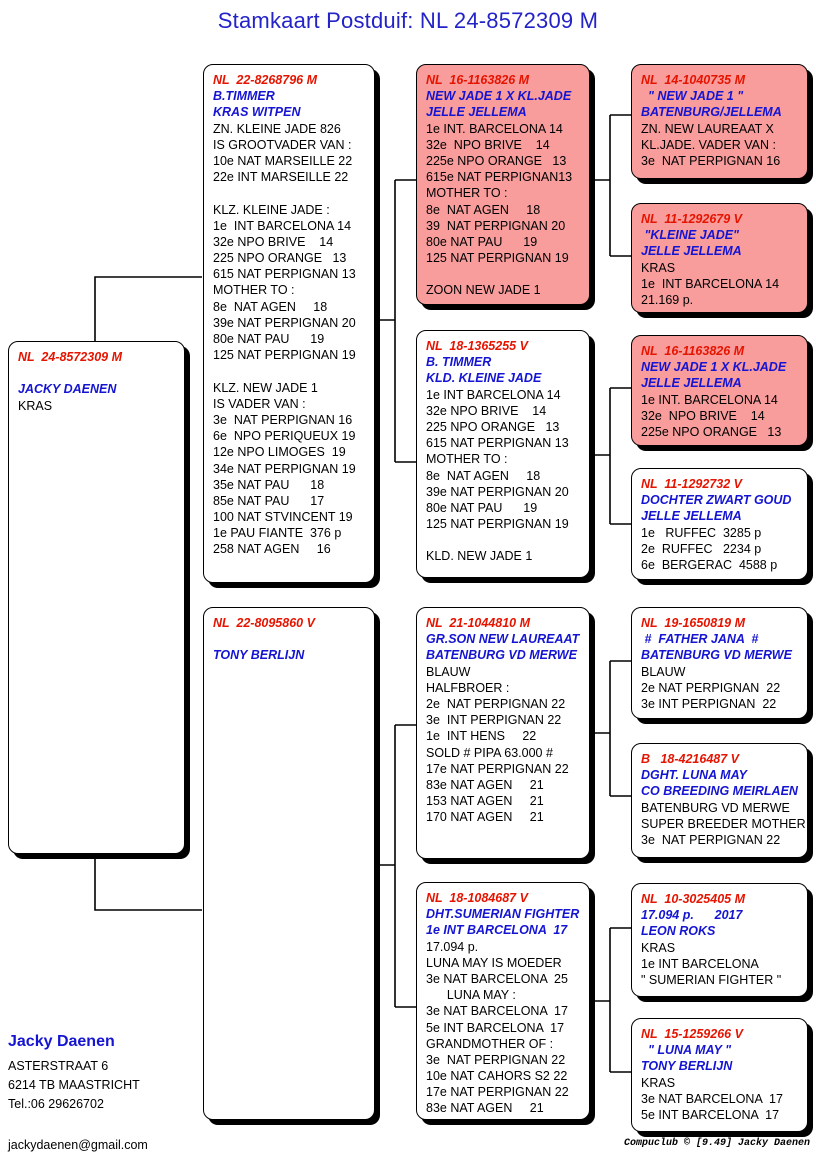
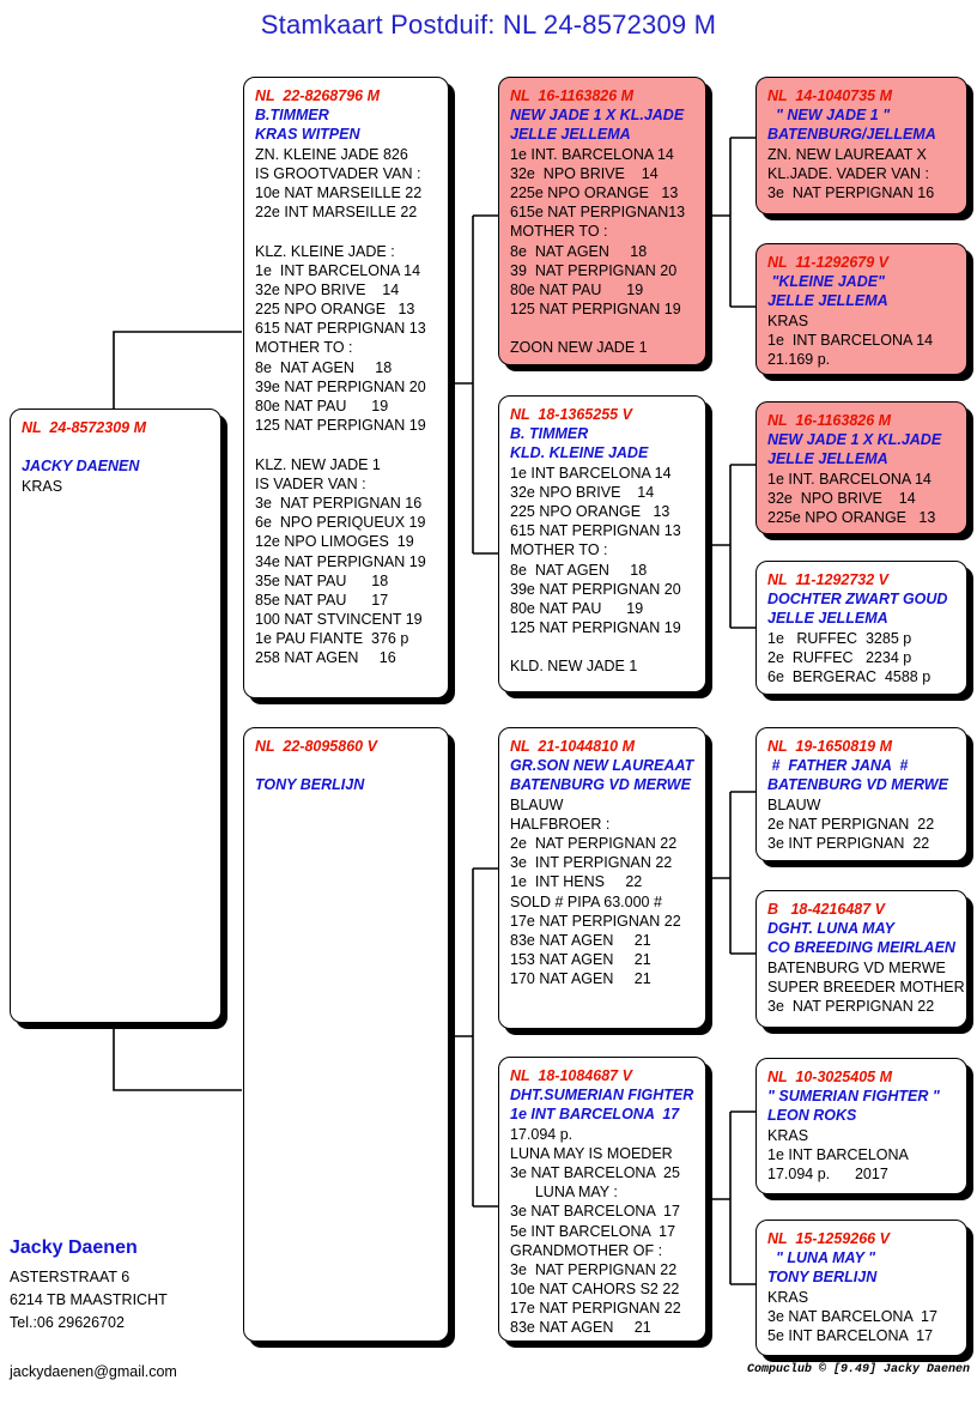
  Stamkaart Postduif: NL 24-8572309 M
  NL 24-8572309 M
  JACKY DAENEN
  KRAS
  NL 22-8268796 M
  B.TIMMER
  KRAS WITPEN
  ZN. KLEINE JADE 826
  IS GROOTVADER VAN :
  10e NAT MARSEILLE 22
  22e INT MARSEILLE 22
  KLZ. KLEINE JADE :
  1e INT BARCELONA 14
  32e NPO BRIVE 14
  225 NPO ORANGE 13
  615 NAT PERPIGNAN 13
  MOTHER TO :
  8e NAT AGEN 18
  39e NAT PERPIGNAN 20
  80e NAT PAU 19
  125 NAT PERPIGNAN 19
  KLZ. NEW JADE 1
  IS VADER VAN :
  3e NAT PERPIGNAN 16
  6e NPO PERIQUEUX 19
  12e NPO LIMOGES 19
  34e NAT PERPIGNAN 19
  35e NAT PAU 18
  85e NAT PAU 17
  100 NAT STVINCENT 19
  1e PAU FIANTE 376 p
  258 NAT AGEN 16
  NL 22-8095860 V
  TONY BERLIJN
  NL 16-1163826 M
  NEW JADE 1 X KL.JADE
  JELLE JELLEMA
  1e INT. BARCELONA 14
  32e NPO BRIVE 14
  225e NPO ORANGE 13
  615e NAT PERPIGNAN13
  MOTHER TO :
  8e NAT AGEN 18
  39 NAT PERPIGNAN 20
  80e NAT PAU 19
  125 NAT PERPIGNAN 19
  ZOON NEW JADE 1
  NL 18-1365255 V
  B. TIMMER
  KLD. KLEINE JADE
  1e INT BARCELONA 14
  32e NPO BRIVE 14
  225 NPO ORANGE 13
  615 NAT PERPIGNAN 13
  MOTHER TO :
  8e NAT AGEN 18
  39e NAT PERPIGNAN 20
  80e NAT PAU 19
  125 NAT PERPIGNAN 19
  KLD. NEW JADE 1
  NL 21-1044810 M
  GR.SON NEW LAUREAAT
  BATENBURG VD MERWE
  BLAUW
  HALFBROER :
  2e NAT PERPIGNAN 22
  3e INT PERPIGNAN 22
  1e INT HENS 22
  SOLD # PIPA 63.000 #
  17e NAT PERPIGNAN 22
  83e NAT AGEN 21
  153 NAT AGEN 21
  170 NAT AGEN 21
  NL 18-1084687 V
  DHT.SUMERIAN FIGHTER
  1e INT BARCELONA 17
  17.094 p.
  LUNA MAY IS MOEDER
  3e NAT BARCELONA 25
  LUNA MAY :
  3e NAT BARCELONA 17
  5e INT BARCELONA 17
  GRANDMOTHER OF :
  3e NAT PERPIGNAN 22
  10e NAT CAHORS S2 22
  17e NAT PERPIGNAN 22
  83e NAT AGEN 21
  NL 14-1040735 M
  " NEW JADE 1 "
  BATENBURG/JELLEMA
  ZN. NEW LAUREAAT X
  KL.JADE. VADER VAN :
  3e NAT PERPIGNAN 16
  NL 11-1292679 V
  "KLEINE JADE"
  JELLE JELLEMA
  KRAS
  1e INT BARCELONA 14
  21.169 p.
  NL 16-1163826 M
  NEW JADE 1 X KL.JADE
  JELLE JELLEMA
  1e INT. BARCELONA 14
  32e NPO BRIVE 14
  225e NPO ORANGE 13
  NL 11-1292732 V
  DOCHTER ZWART GOUD
  JELLE JELLEMA
  1e RUFFEC 3285 p
  2e RUFFEC 2234 p
  6e BERGERAC 4588 p
  NL 19-1650819 M
  # FATHER JANA #
  BATENBURG VD MERWE
  BLAUW
  2e NAT PERPIGNAN 22
  3e INT PERPIGNAN 22
  B 18-4216487 V
  DGHT. LUNA MAY
  CO BREEDING MEIRLAEN
  BATENBURG VD MERWE
  SUPER BREEDER MOTHER
  3e NAT PERPIGNAN 22
  NL 10-3025405 M
- 17.094 p. 2017
+ " SUMERIAN FIGHTER "
  LEON ROKS
  KRAS
  1e INT BARCELONA
- " SUMERIAN FIGHTER "
+ 17.094 p. 2017
  NL 15-1259266 V
  " LUNA MAY "
  TONY BERLIJN
  KRAS
  3e NAT BARCELONA 17
  5e INT BARCELONA 17
  Jacky Daenen
  ASTERSTRAAT 6
  6214 TB MAASTRICHT
  Tel.:06 29626702
  jackydaenen@gmail.com
  Compuclub © [9.49] Jacky Daenen
